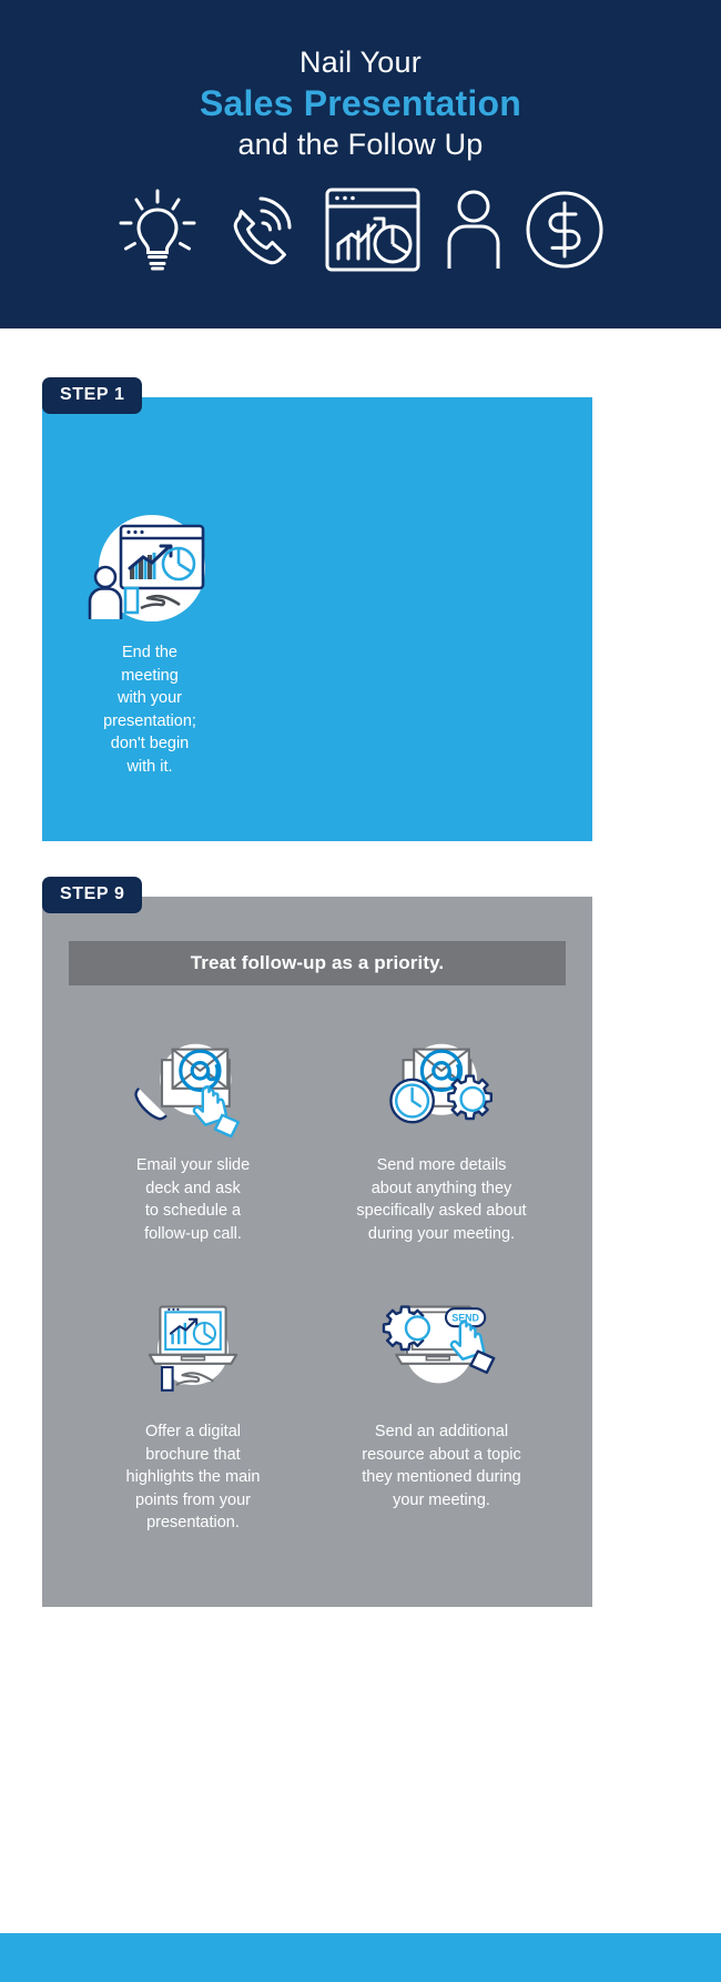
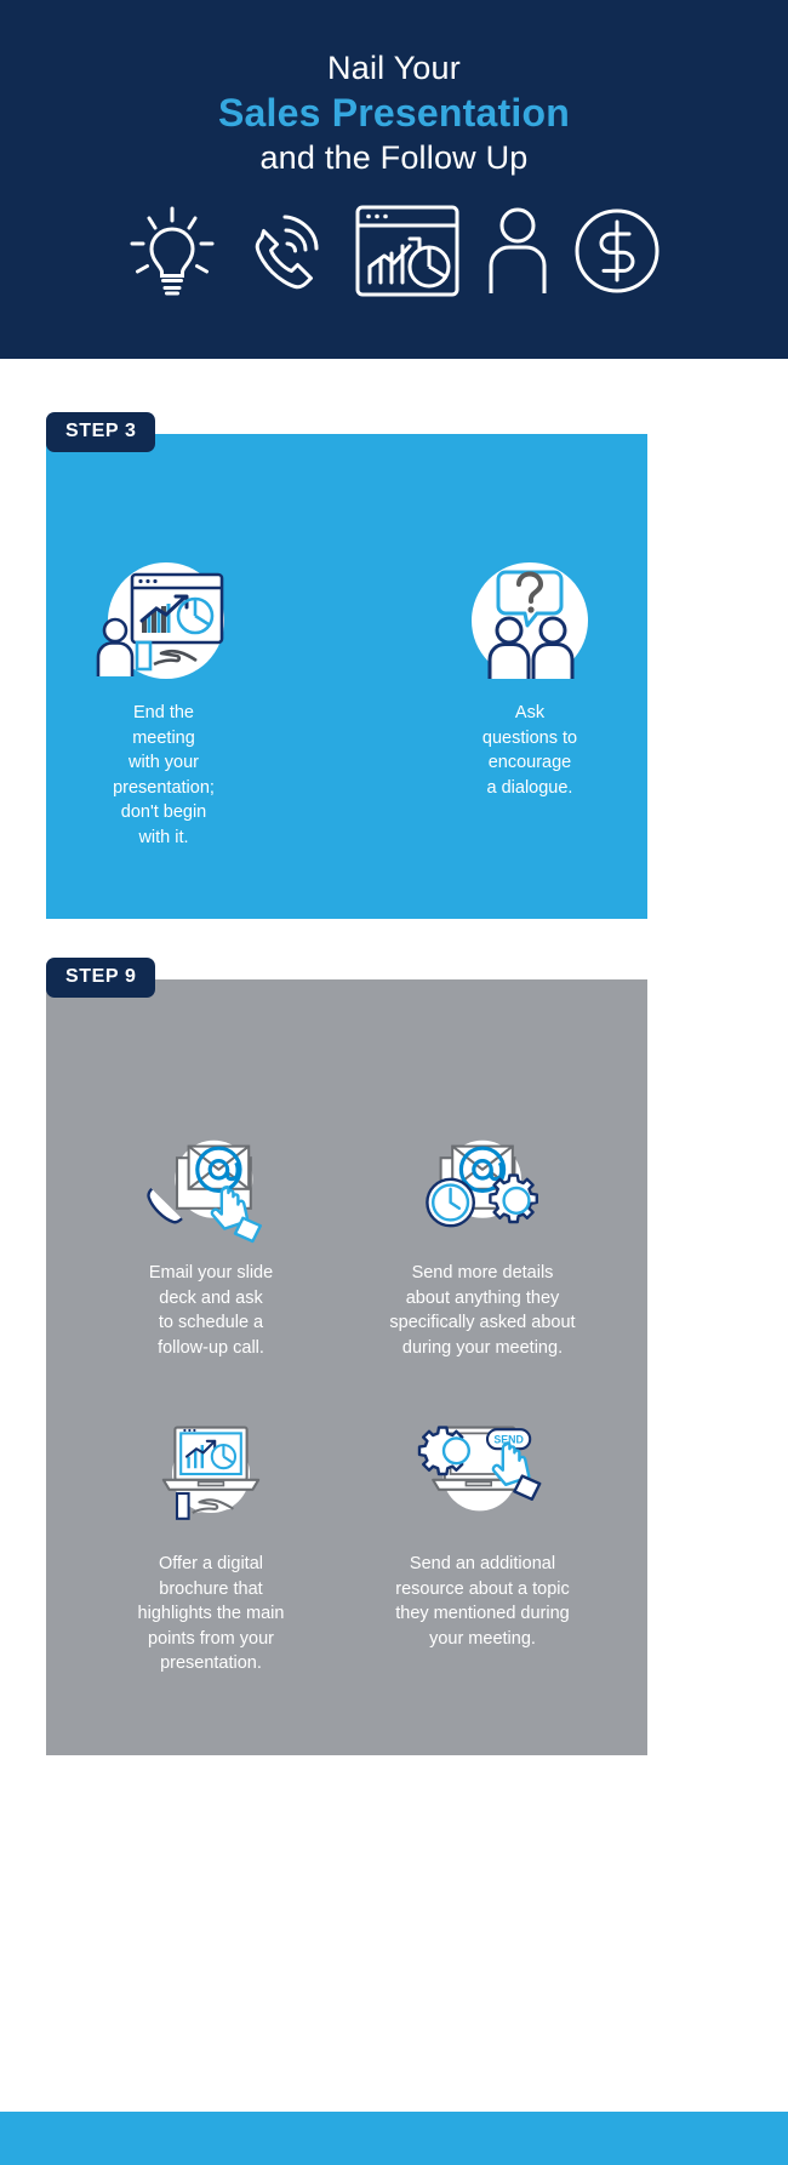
  Nail Your
  Sales Presentation
  and the Follow Up
- STEP 1
+ STEP 3
  End the
  meeting
  with your
  presentation;
  don't begin
  with it.
+ Ask
+ questions to
+ encourage
+ a dialogue.
  STEP 9
- Treat follow-up as a priority.
  Email your slide
  deck and ask
  to schedule a
  follow-up call.
  Send more details
  about anything they
  specifically asked about
  during your meeting.
  Offer a digital
  brochure that
  highlights the main
  points from your
  presentation.
  SEND
  Send an additional
  resource about a topic
  they mentioned during
  your meeting.
